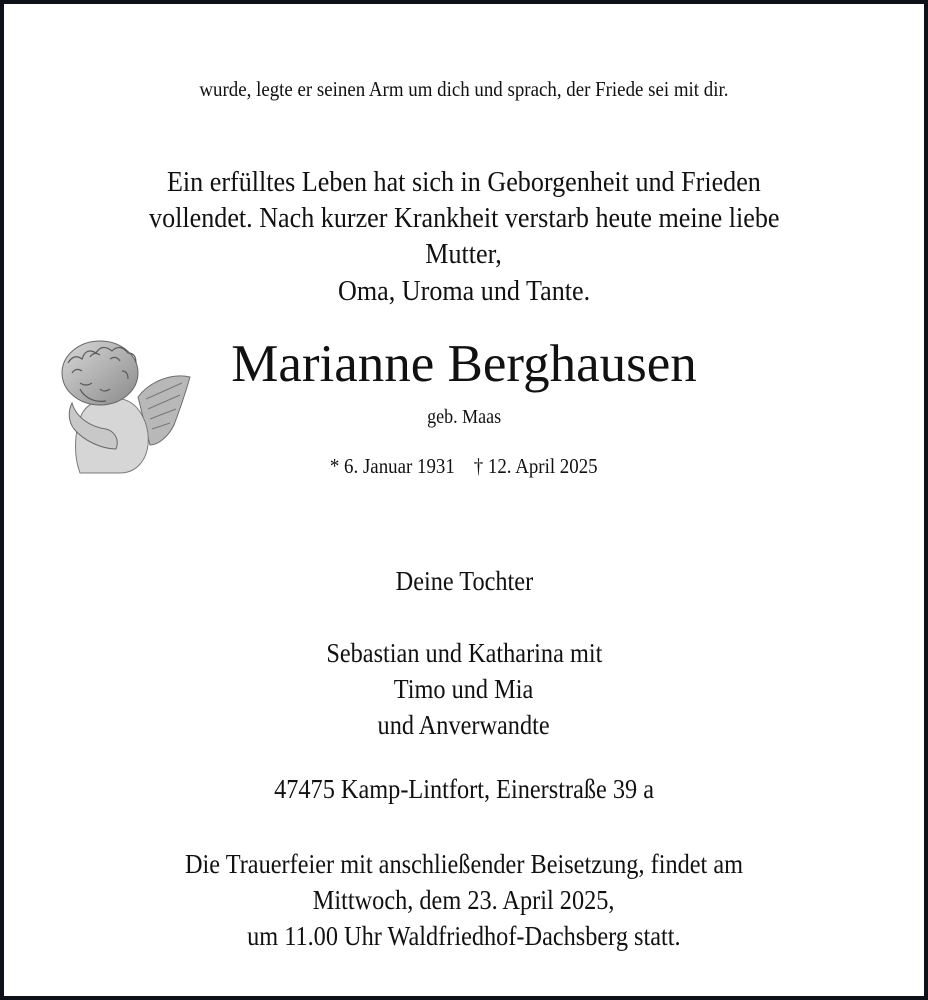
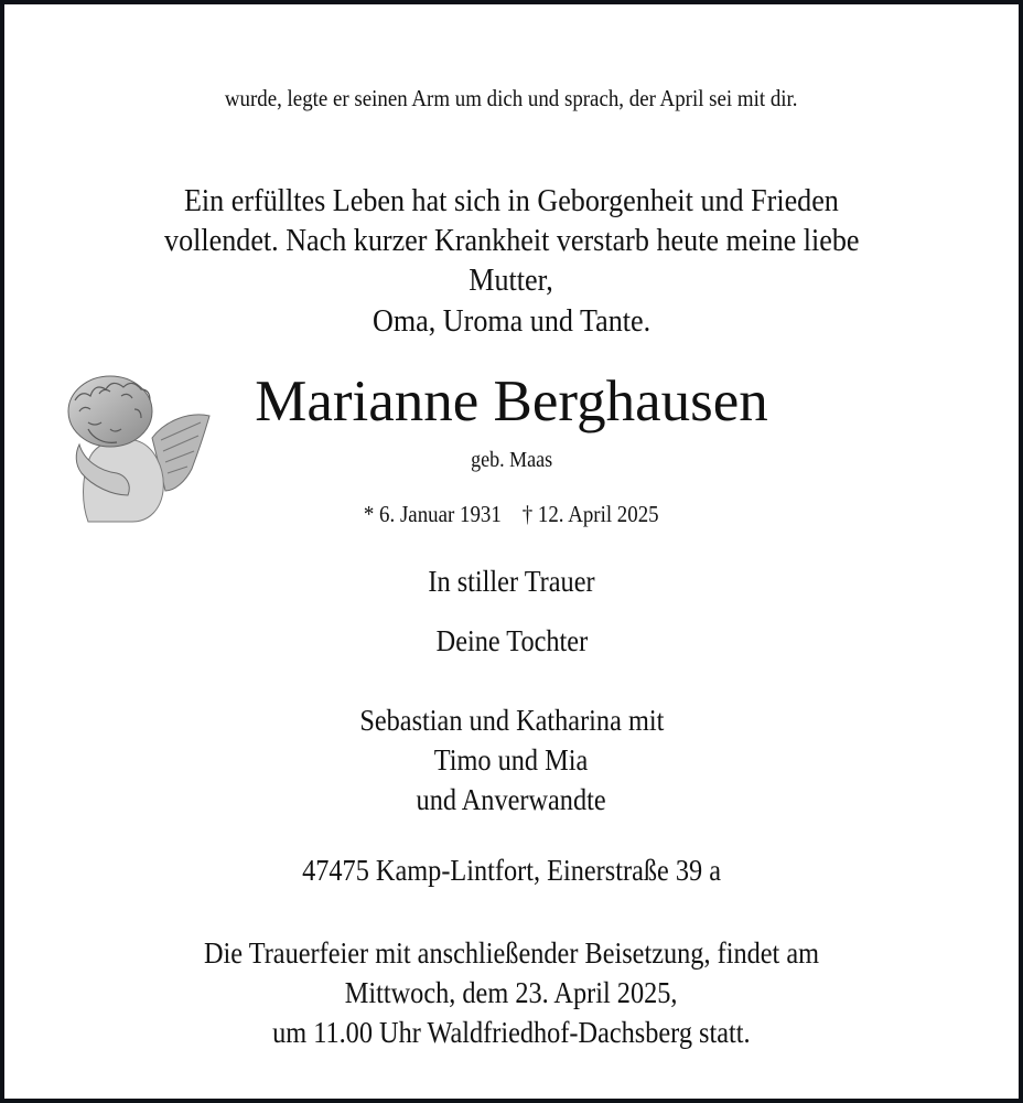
- wurde, legte er seinen Arm um dich und sprach, der Friede sei mit dir.
+ wurde, legte er seinen Arm um dich und sprach, der April sei mit dir.
  Ein erfülltes Leben hat sich in Geborgenheit und Frieden
  vollendet. Nach kurzer Krankheit verstarb heute meine liebe
  Mutter,
  Oma, Uroma und Tante.
  Marianne Berghausen
  geb. Maas
  * 6. Januar 1931 † 12. April 2025
+ In stiller Trauer
  Deine Tochter
  Sebastian und Katharina mit
  Timo und Mia
  und Anverwandte
  47475 Kamp-Lintfort, Einerstraße 39 a
  Die Trauerfeier mit anschließender Beisetzung, findet am
  Mittwoch, dem 23. April 2025,
  um 11.00 Uhr Waldfriedhof-Dachsberg statt.
